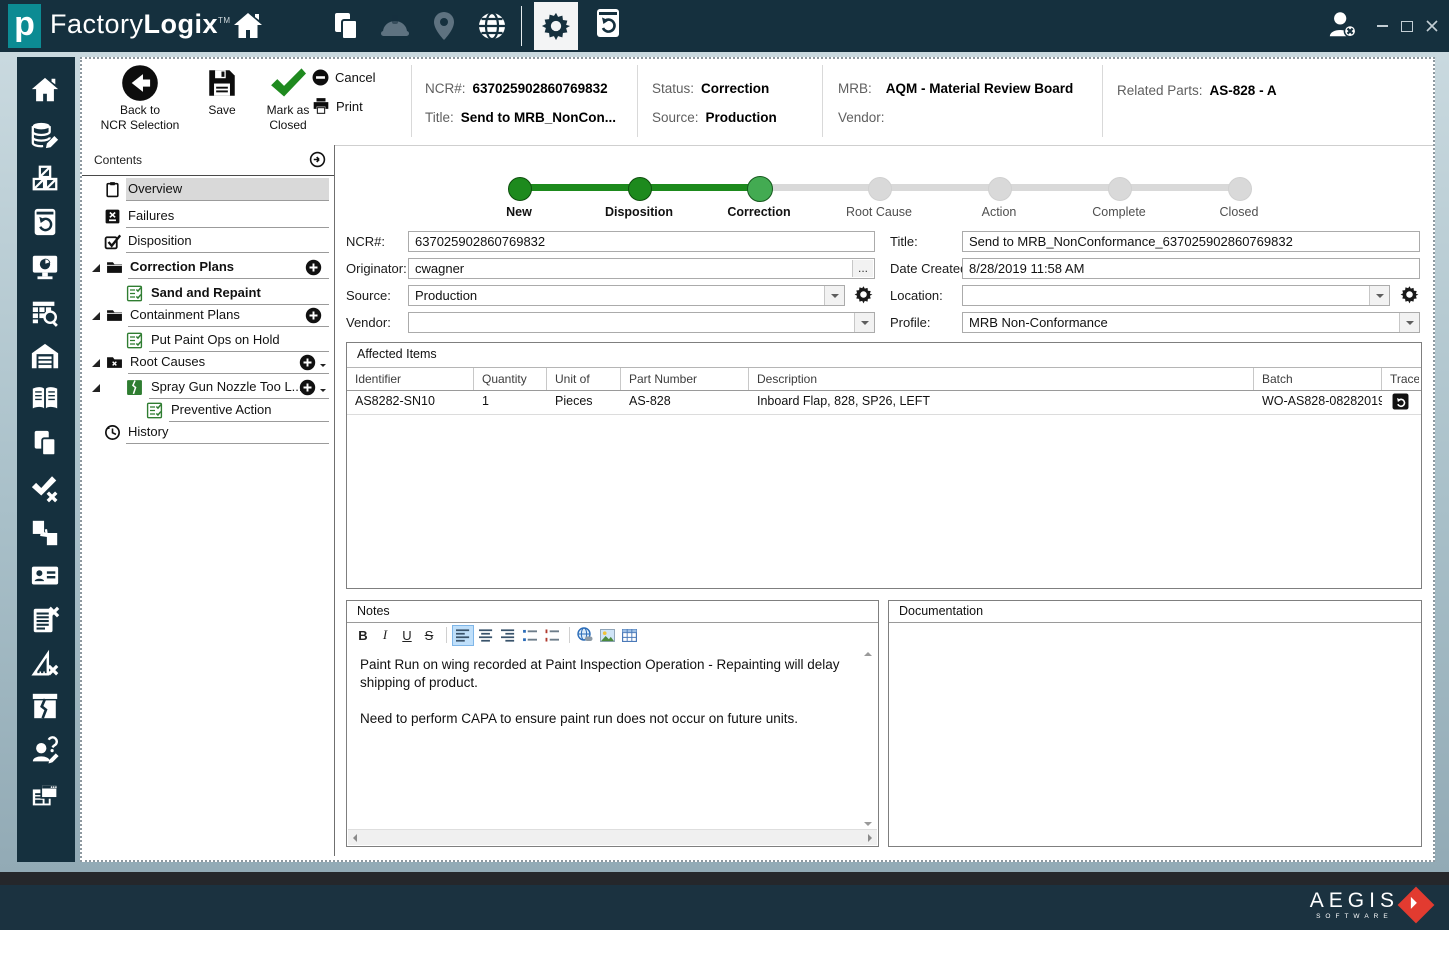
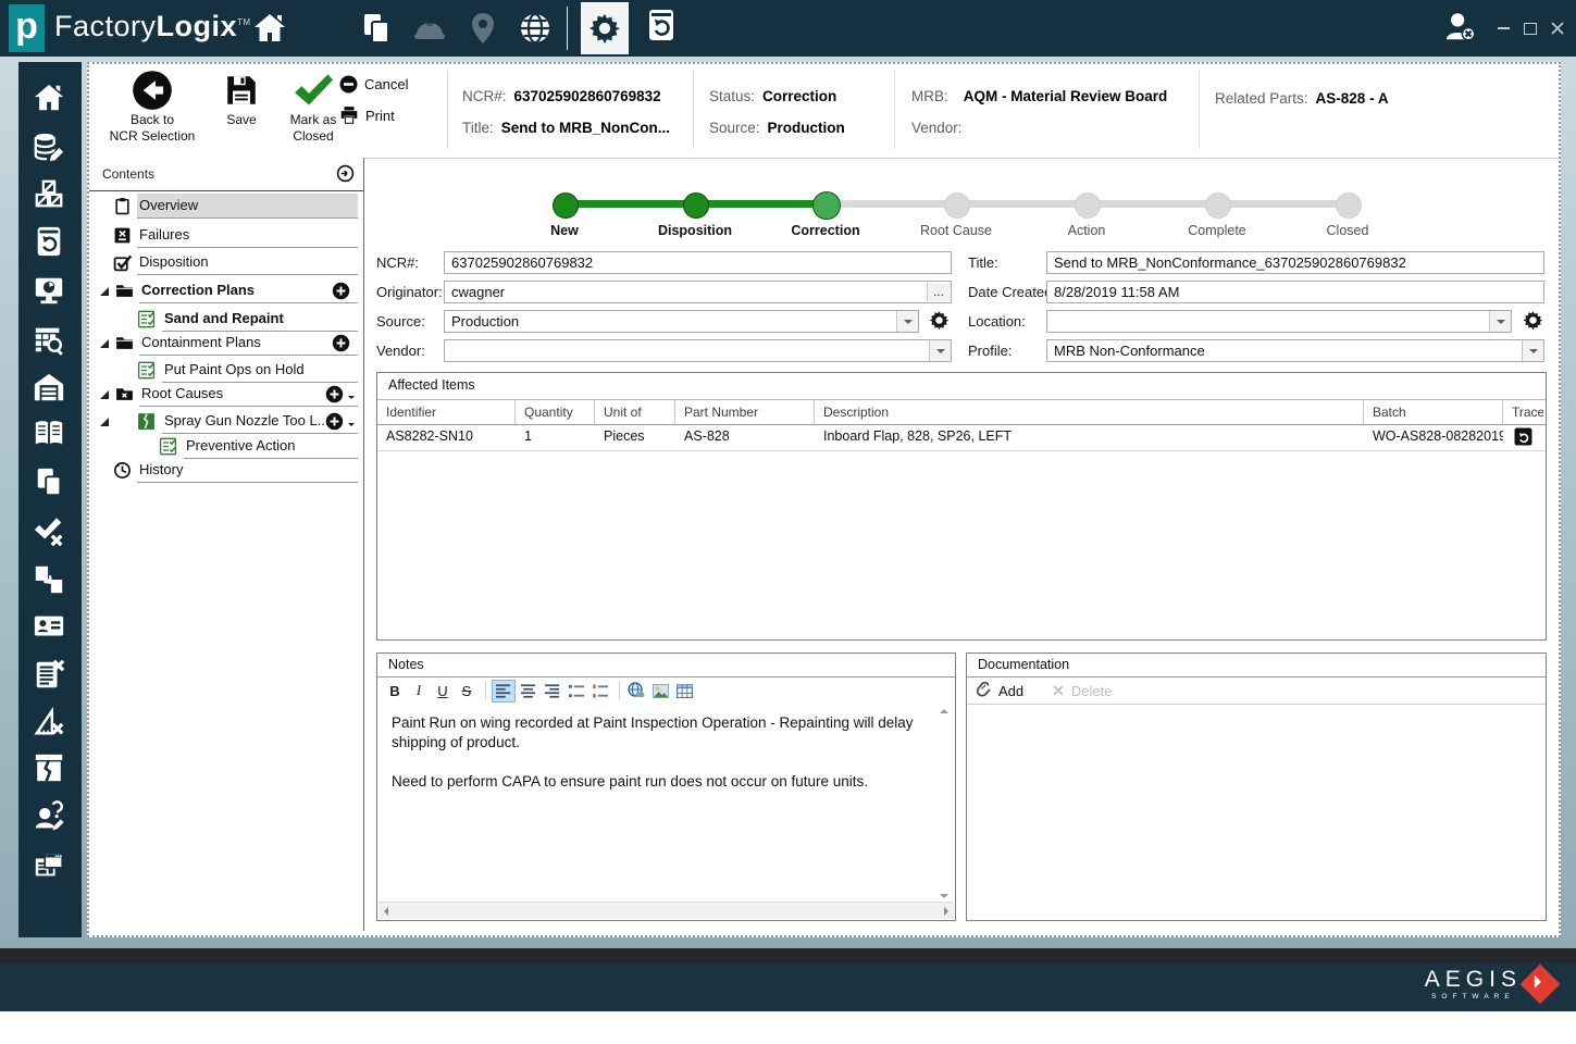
  p
  FactoryLogixTM
  AEGIS
  Back to
  NCR Selection
  Save
  Mark as
  Closed
  Cancel
  Print
  NCR#: 637025902860769832
  Title: Send to MRB_NonCon...
  Status: Correction
  Source: Production
  MRB: AQM - Material Review Board
  Vendor:
  Related Parts: AS-828 - A
  Contents
  Overview
  Failures
  Disposition
  Correction Plans
  Sand and Repaint
  Containment Plans
  Put Paint Ops on Hold
  Root Causes
  Spray Gun Nozzle Too L..
  Preventive Action
  History
  New
  Disposition
  Correction
  Root Cause
  Action
  Complete
  Closed
  NCR#:
  637025902860769832
  Title:
  Send to MRB_NonConformance_637025902860769832
  Originator:
  cwagner
  ...
  Date Create
  8/28/2019 11:58 AM
  Source:
  Production
  Location:
  Vendor:
  Profile:
  MRB Non-Conformance
  Affected Items
  Identifier
  Quantity
  Part Number
  Description
  Batch
  Trace
  AS8282-SN10
  1
  Pieces
  AS-828
  Inboard Flap, 828, SP26, LEFT
  WO-AS828-08282019
  Notes
  B
  I
  U
  S
  Paint Run on wing recorded at Paint Inspection Operation - Repainting will delay shipping of product.
  Need to perform CAPA to ensure paint run does not occur on future units.
  Documentation
+ Add
+ ✕
+ Delete
